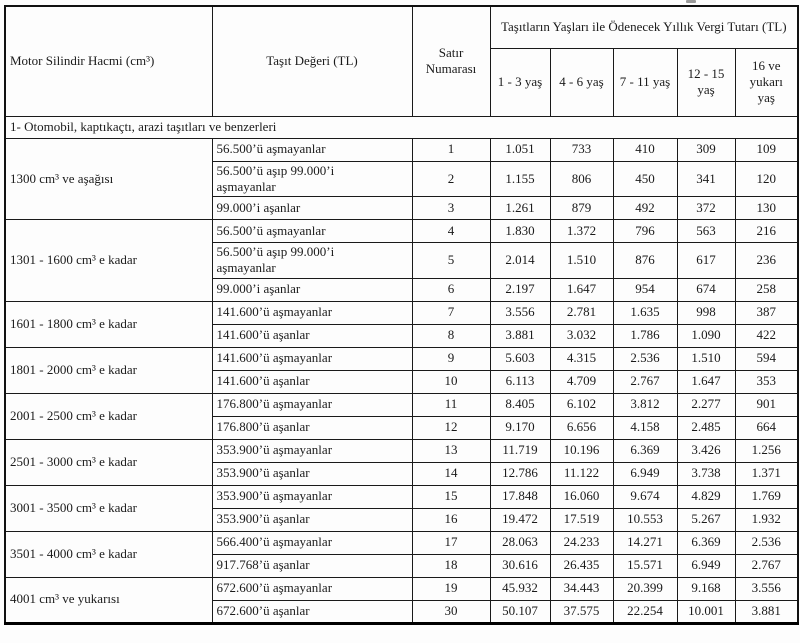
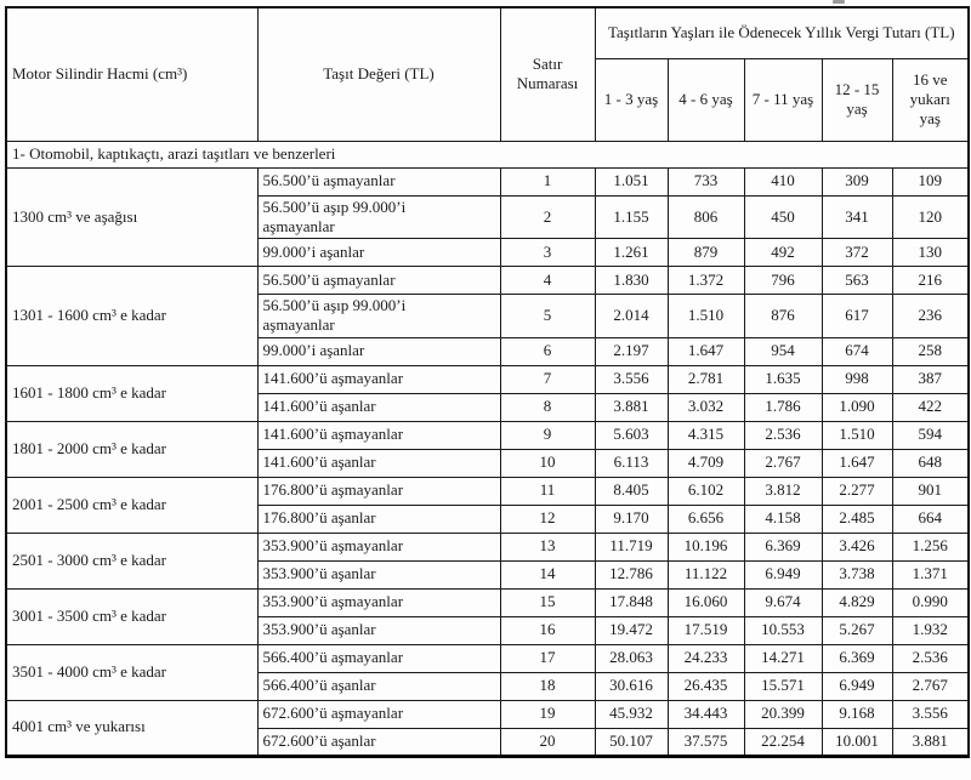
  Motor Silindir Hacmi (cm³)	Taşıt Değeri (TL)	Satır Numarası	Taşıtların Yaşları ile Ödenecek Yıllık Vergi Tutarı (TL)
  1 - 3 yaş	4 - 6 yaş	7 - 11 yaş	12 - 15 yaş	16 ve yukarı yaş
  1- Otomobil, kaptıkaçtı, arazi taşıtları ve benzerleri
  1300 cm³ ve aşağısı	56.500’ü aşmayanlar	1	1.051	733	410	309	109
  56.500’ü aşıp 99.000’i aşmayanlar	2	1.155	806	450	341	120
  99.000’i aşanlar	3	1.261	879	492	372	130
  1301 - 1600 cm³ e kadar	56.500’ü aşmayanlar	4	1.830	1.372	796	563	216
  56.500’ü aşıp 99.000’i aşmayanlar	5	2.014	1.510	876	617	236
  99.000’i aşanlar	6	2.197	1.647	954	674	258
  1601 - 1800 cm³ e kadar	141.600’ü aşmayanlar	7	3.556	2.781	1.635	998	387
  141.600’ü aşanlar	8	3.881	3.032	1.786	1.090	422
  1801 - 2000 cm³ e kadar	141.600’ü aşmayanlar	9	5.603	4.315	2.536	1.510	594
- 141.600’ü aşanlar	10	6.113	4.709	2.767	1.647	353
+ 141.600’ü aşanlar	10	6.113	4.709	2.767	1.647	648
  2001 - 2500 cm³ e kadar	176.800’ü aşmayanlar	11	8.405	6.102	3.812	2.277	901
  176.800’ü aşanlar	12	9.170	6.656	4.158	2.485	664
  2501 - 3000 cm³ e kadar	353.900’ü aşmayanlar	13	11.719	10.196	6.369	3.426	1.256
  353.900’ü aşanlar	14	12.786	11.122	6.949	3.738	1.371
- 3001 - 3500 cm³ e kadar	353.900’ü aşmayanlar	15	17.848	16.060	9.674	4.829	1.769
+ 3001 - 3500 cm³ e kadar	353.900’ü aşmayanlar	15	17.848	16.060	9.674	4.829	0.990
  353.900’ü aşanlar	16	19.472	17.519	10.553	5.267	1.932
  3501 - 4000 cm³ e kadar	566.400’ü aşmayanlar	17	28.063	24.233	14.271	6.369	2.536
- 917.768’ü aşanlar	18	30.616	26.435	15.571	6.949	2.767
+ 566.400’ü aşanlar	18	30.616	26.435	15.571	6.949	2.767
  4001 cm³ ve yukarısı	672.600’ü aşmayanlar	19	45.932	34.443	20.399	9.168	3.556
- 672.600’ü aşanlar	30	50.107	37.575	22.254	10.001	3.881
+ 672.600’ü aşanlar	20	50.107	37.575	22.254	10.001	3.881
